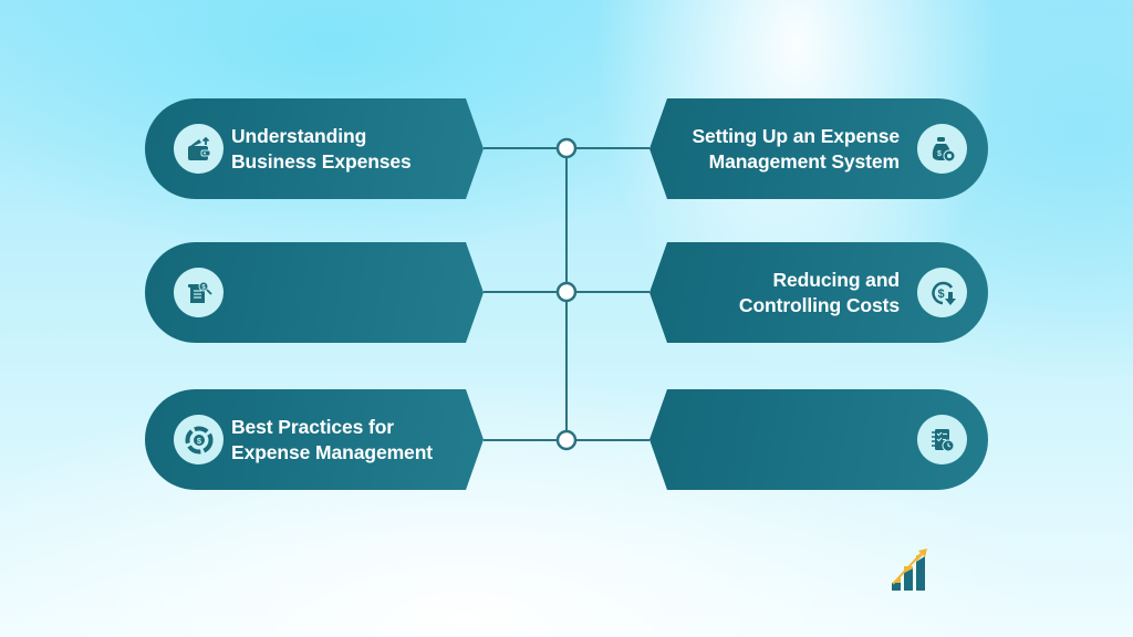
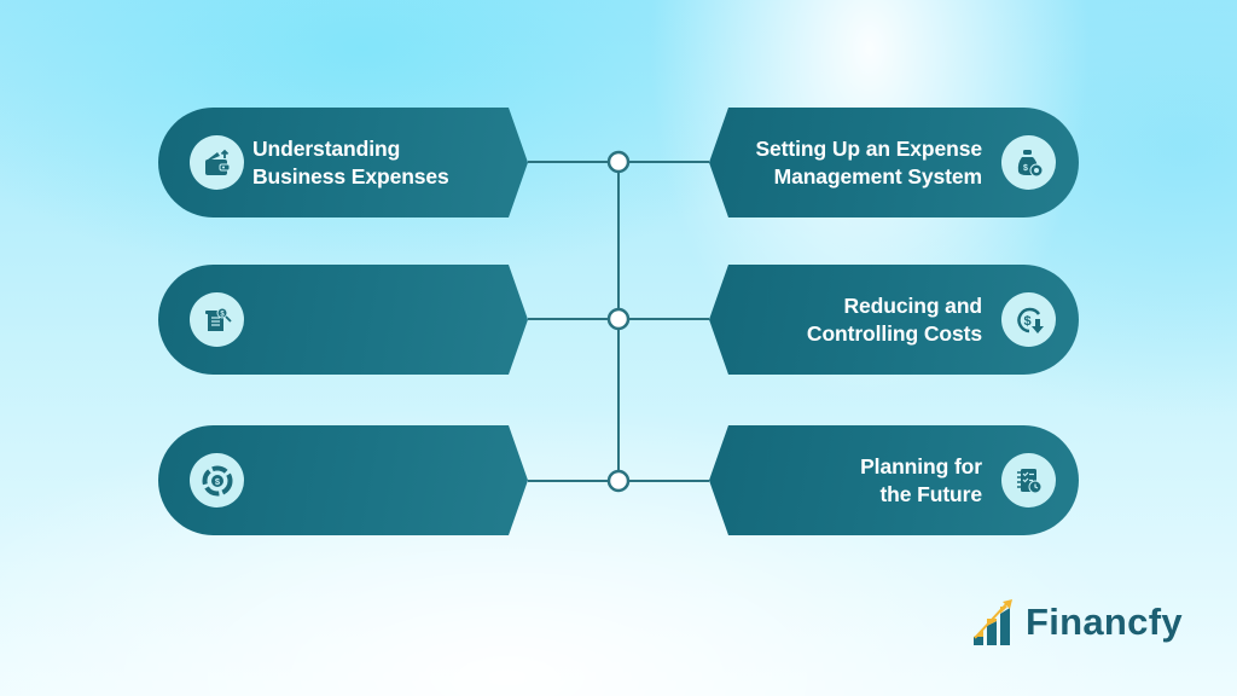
  Understanding
  Business Expenses
  $
- Best Practices for
- Expense Management
  Setting Up an Expense
  Management System
  Reducing and
  Controlling Costs
  $
+ Planning for
+ the Future
+ Financfy
